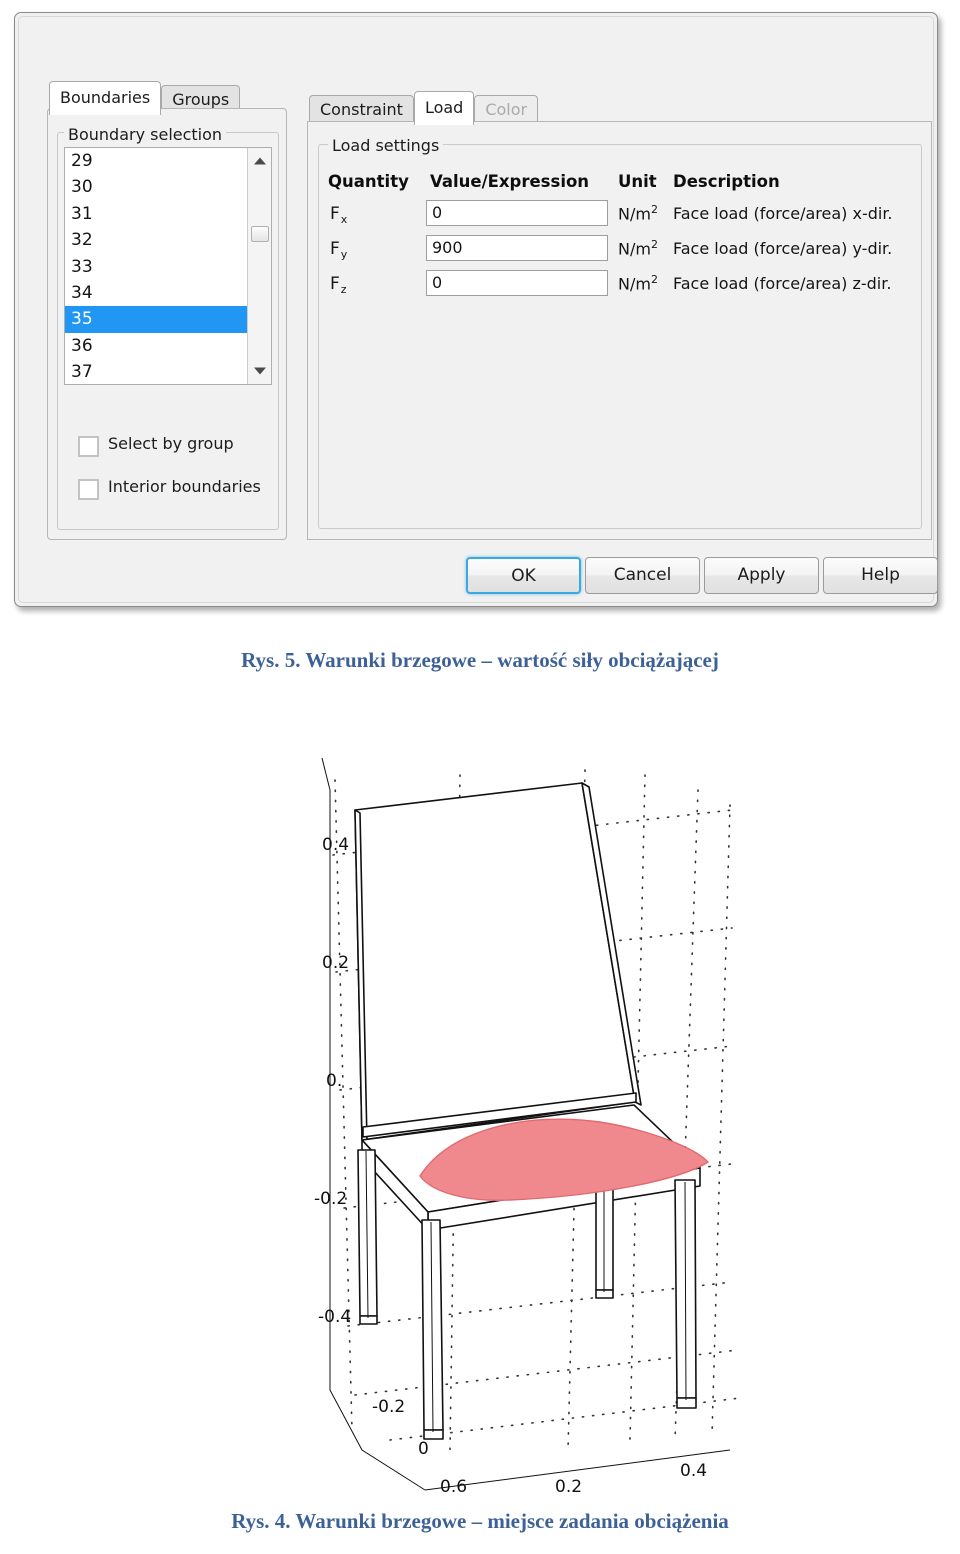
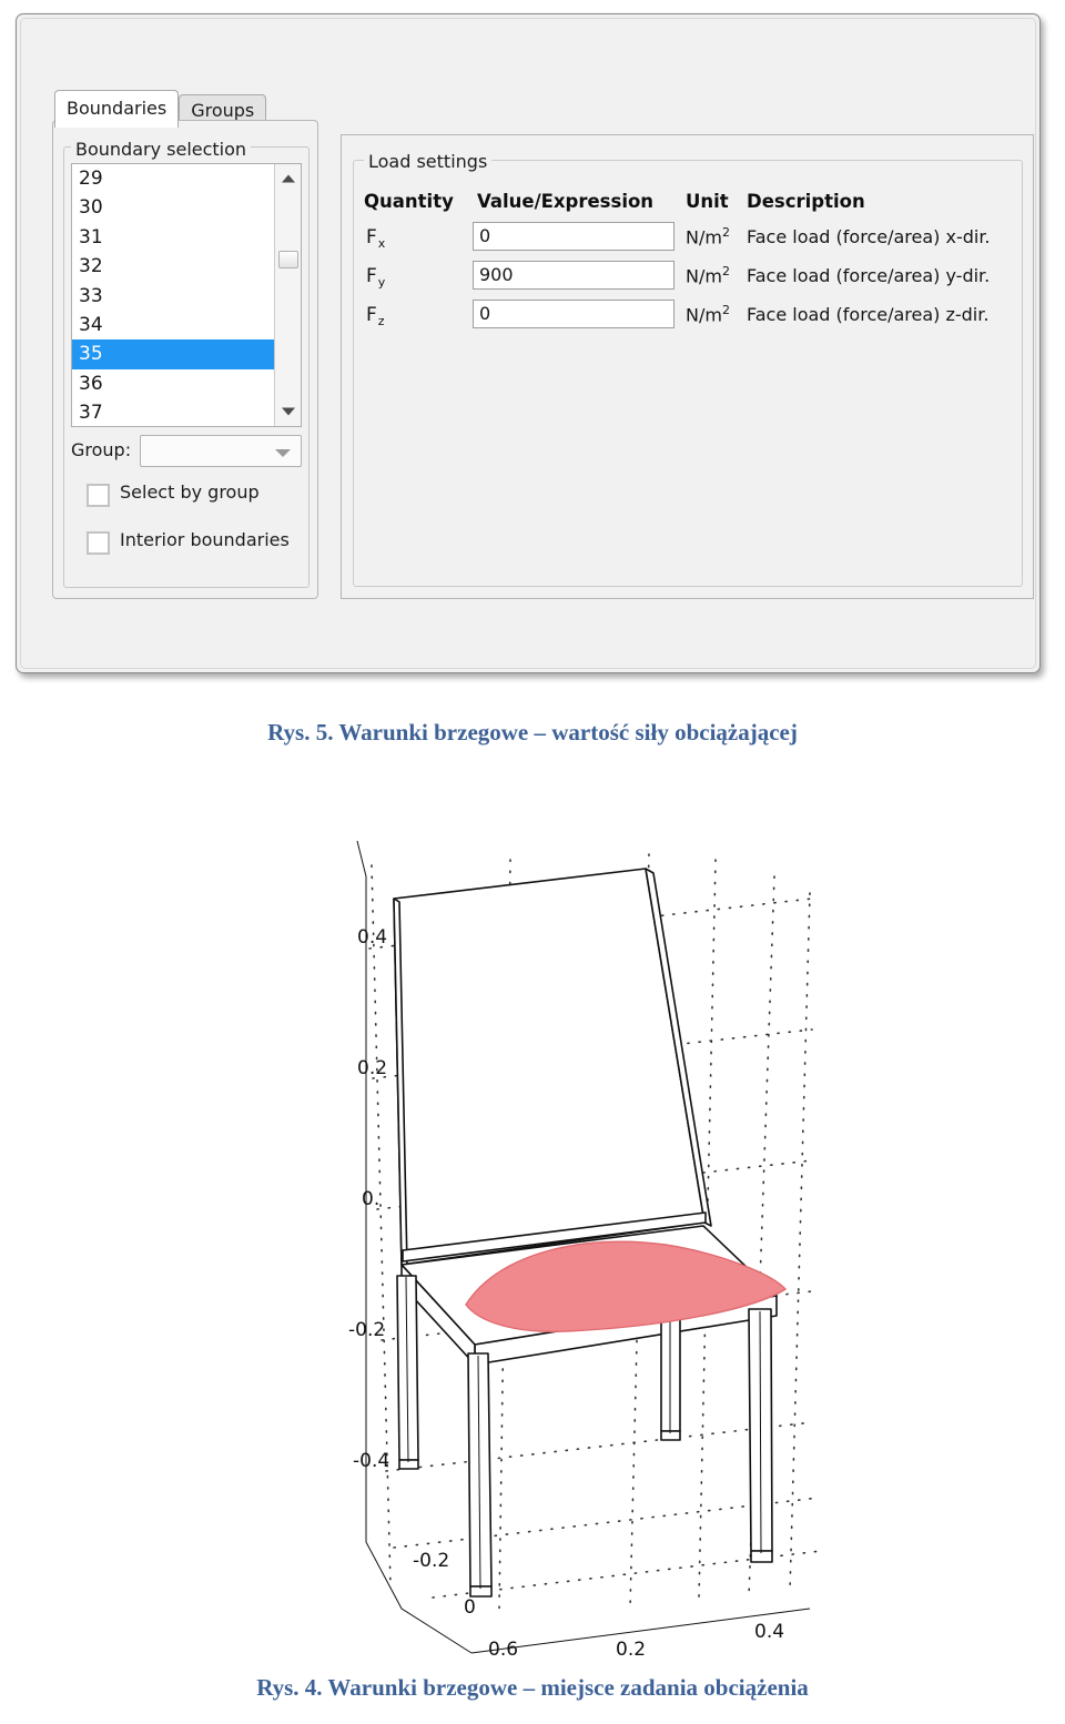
  Boundaries Groups
- Constraint Load Color
  Boundary selection
  29
  30
  31
  32
  33
  34
  35
  36
  37
+ Group:
  Select by group
  Interior boundaries
  Load settings
  Quantity
  Value/Expression
  Unit
  Description
  Fx
  0
  N/m2
  Face load (force/area) x-dir.
  Fy
  900
  N/m2
  Face load (force/area) y-dir.
  Fz
  0
  N/m2
  Face load (force/area) z-dir.
- OK
- Cancel
- Apply
- Help
  Rys. 5. Warunki brzegowe – wartość siły obciążającej
  0.4
  0.2
  0.
  -0.2
  -0.4
  -0.2
  0
  0.6
  0.2
  0.4
  Rys. 4. Warunki brzegowe – miejsce zadania obciążenia
